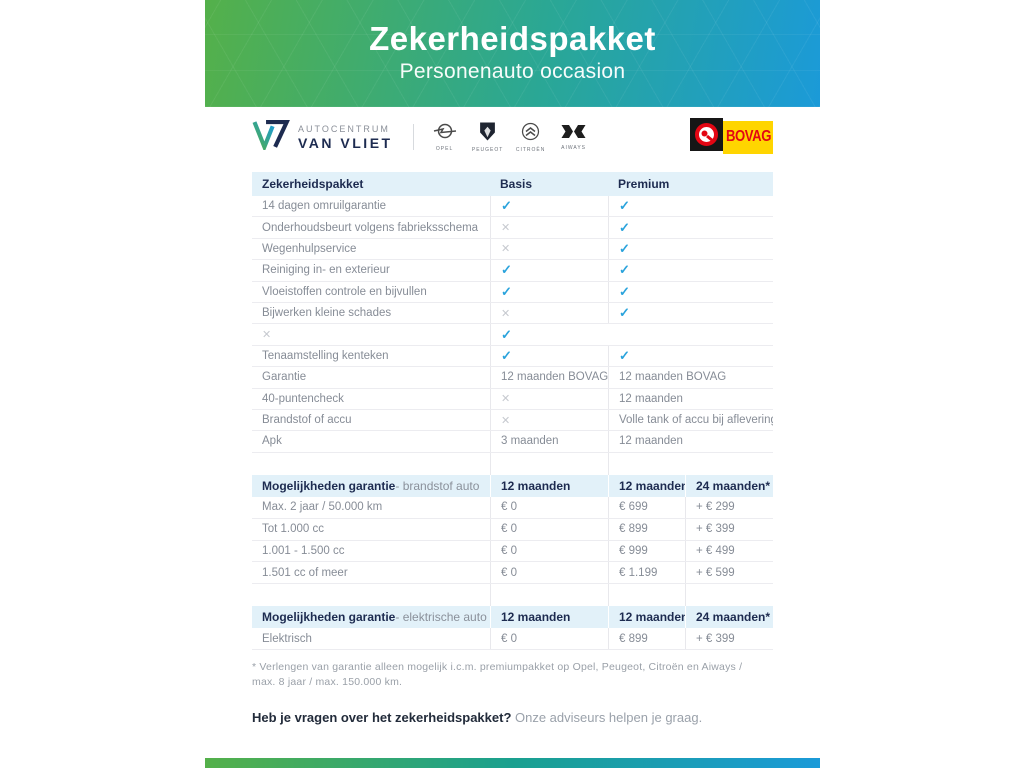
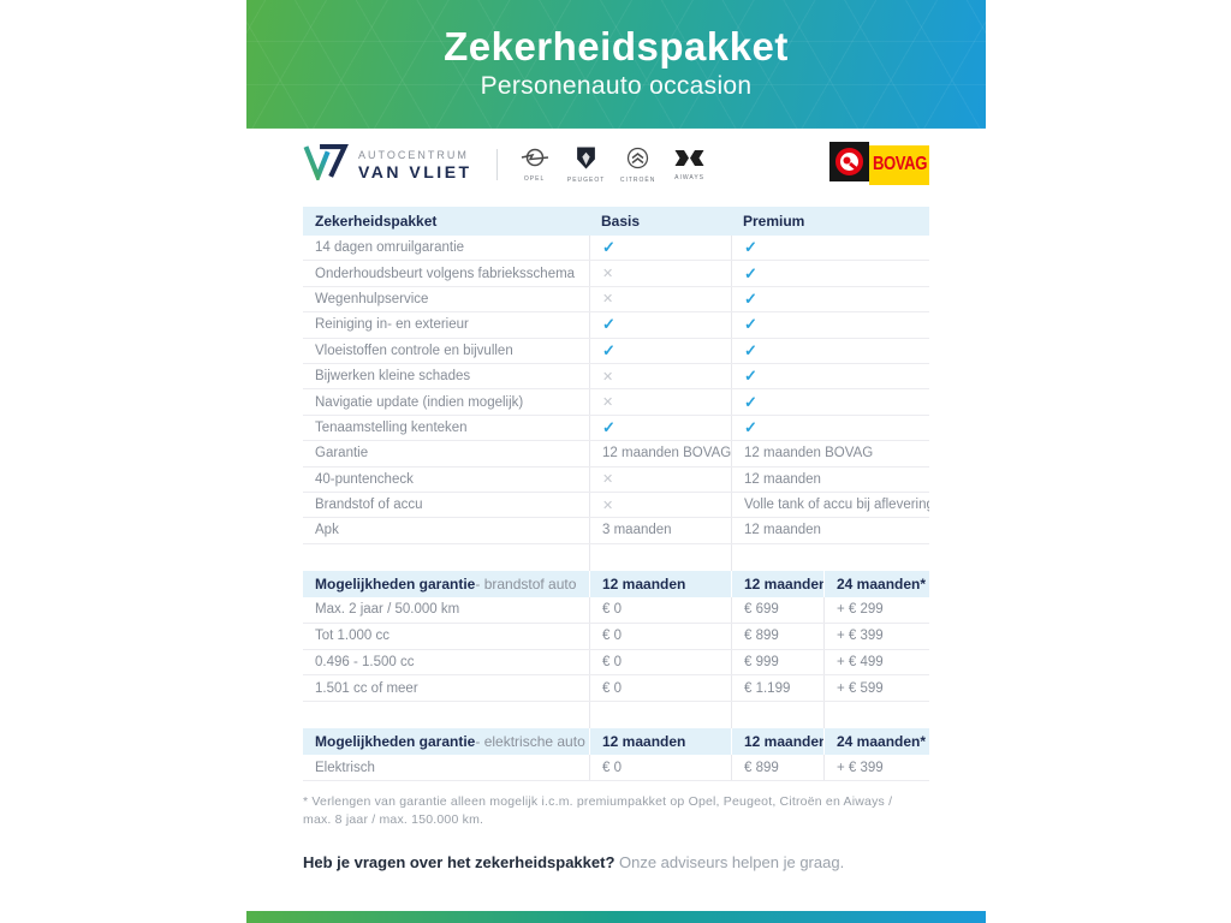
  Zekerheidspakket
  Personenauto occasion
  AUTOCENTRUM
  VAN VLIET
  BOVAG
  Zekerheidspakket
  Basis
  Premium
  14 dagen omruilgarantie
  ✓
  ✓
  Onderhoudsbeurt volgens fabrieksschema
  ✕
  ✓
  Wegenhulpservice
  ✕
  ✓
  Reiniging in- en exterieur
  ✓
  ✓
  Vloeistoffen controle en bijvullen
  ✓
  ✓
  Bijwerken kleine schades
  ✕
  ✓
+ Navigatie update (indien mogelijk)
  ✕
  ✓
  Tenaamstelling kenteken
  ✓
  ✓
  Garantie
  12 maanden BOVAG
  12 maanden BOVAG
  40-puntencheck
  ✕
  12 maanden
  Brandstof of accu
  ✕
  Volle tank of accu bij afleverin
  Apk
  3 maanden
  12 maanden
  Mogelijkheden garantie
  - brandstof auto
  12 maanden
  12 maanden
  24 maanden*
  Max. 2 jaar / 50.000 km
  € 0
  € 699
  + € 299
  Tot 1.000 cc
  € 0
  € 899
  + € 399
- 1.001 - 1.500 cc
+ 0.496 - 1.500 cc
  € 0
  € 999
  + € 499
  1.501 cc of meer
  € 0
  € 1.199
  + € 599
  Mogelijkheden garantie
  - elektrische auto
  12 maanden
  12 maanden
  24 maanden*
  Elektrisch
  € 0
  € 899
  + € 399
  * Verlengen van garantie alleen mogelijk i.c.m. premiumpakket op Opel, Peugeot, Citroën en Aiways / max. 8 jaar / max. 150.000 km.
  Heb je vragen over het zekerheidspakket? Onze adviseurs helpen je graag.
